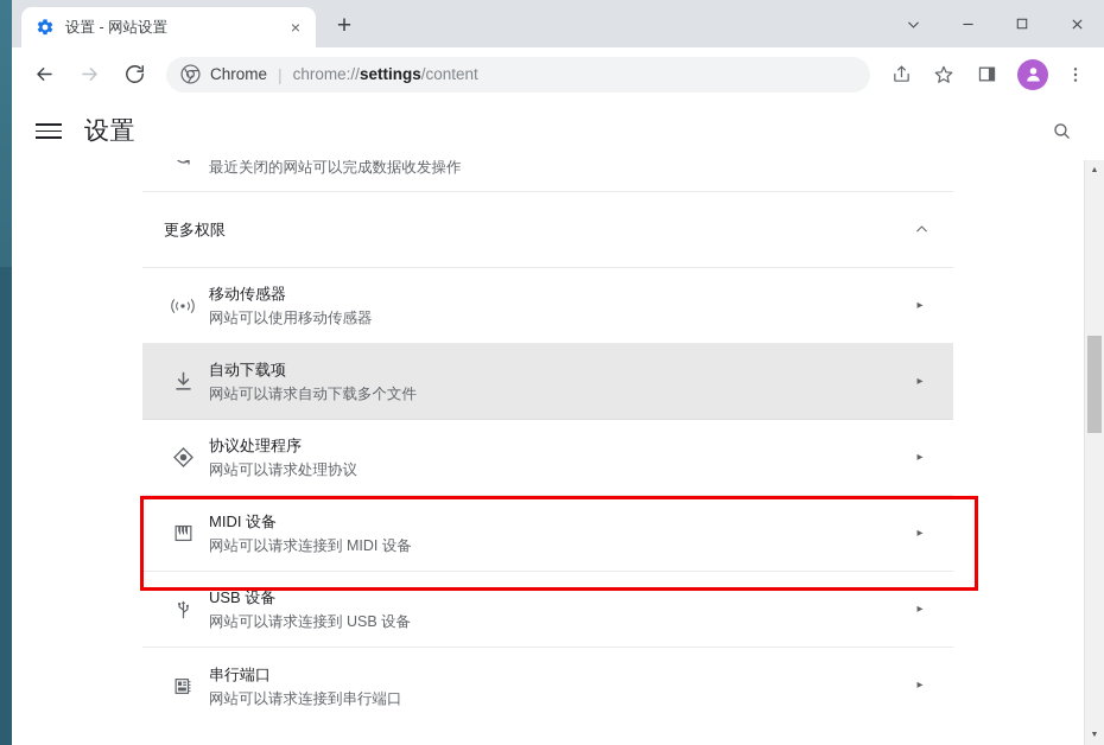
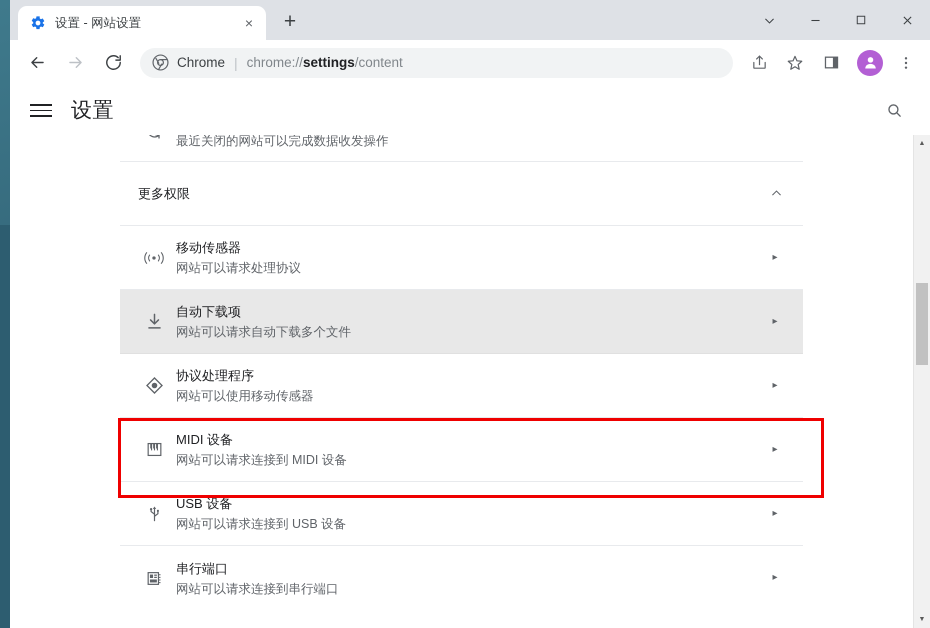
  设置 - 网站设置
  ×
  +
  Chrome
  |
  chrome://settings/content
  设置
  最近关闭的网站可以完成数据收发操作
  更多权限
  移动传感器
- 网站可以使用移动传感器
+ 网站可以请求处理协议
  ▸
  自动下载项
  网站可以请求自动下载多个文件
  ▸
  协议处理程序
- 网站可以请求处理协议
+ 网站可以使用移动传感器
  ▸
  MIDI 设备
  网站可以请求连接到 MIDI 设备
  ▸
  USB 设备
  网站可以请求连接到 USB 设备
  ▸
  串行端口
  网站可以请求连接到串行端口
  ▸
